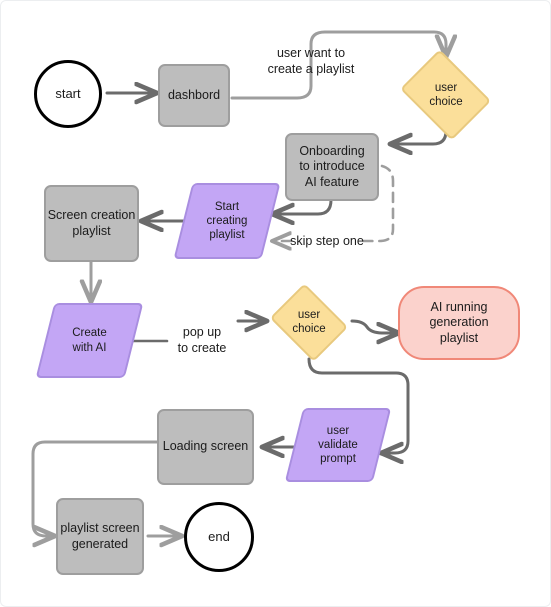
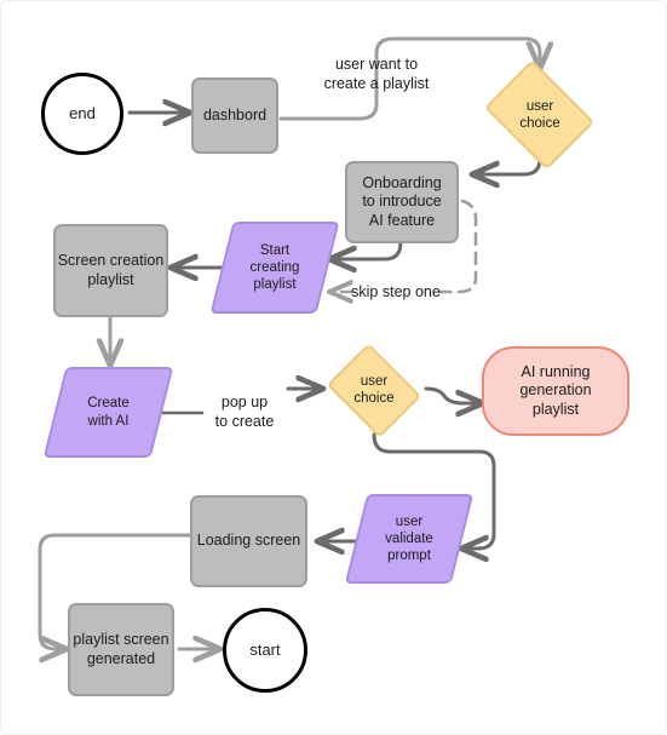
- start
+ end
  dashbord
  user
  choice
  Onboarding
  to introduce
  AI feature
  Start
  creating
  playlist
  Screen creation
  playlist
  Create
  with AI
  user
  choice
  AI running
  generation
  playlist
  user
  validate
  prompt
  Loading screen
  playlist screen
  generated
- end
+ start
  user want to
  create a playlist
  skip step one
  pop up
  to create
